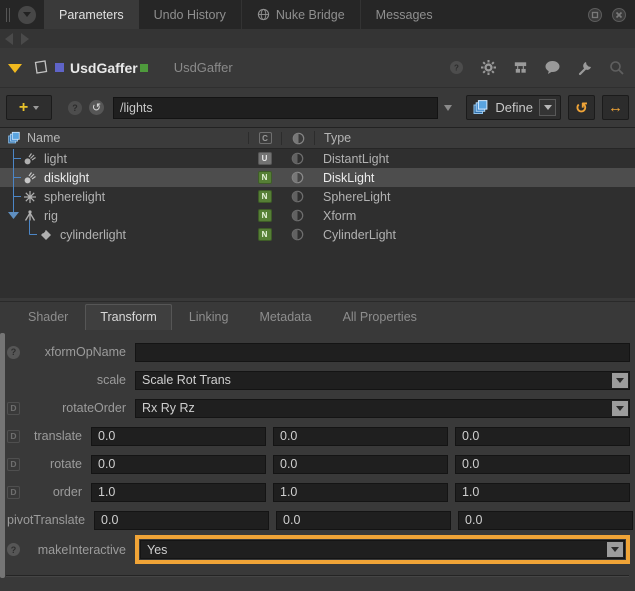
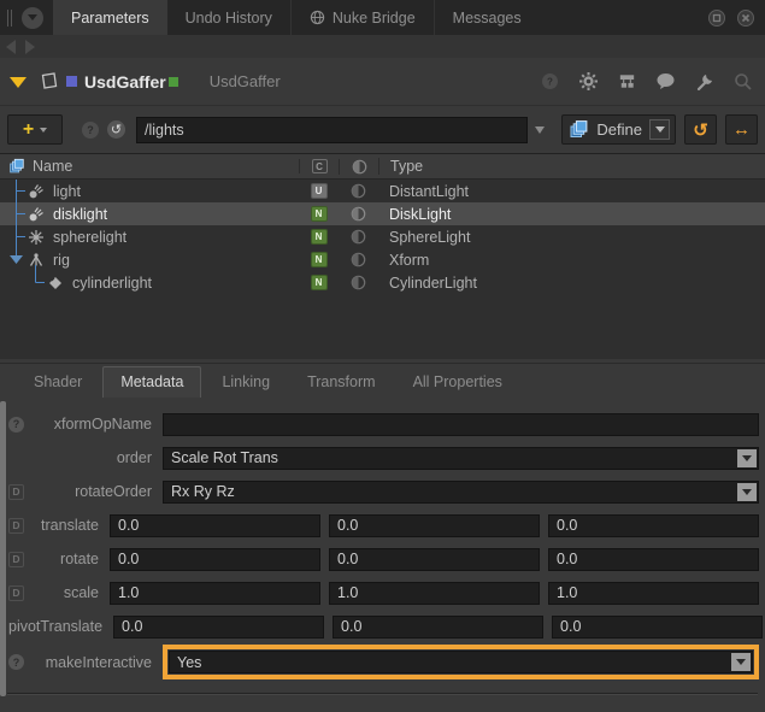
  Parameters
  Undo History
  Nuke Bridge
  Messages
  UsdGaffer
  UsdGaffer
  ?
  +
  ?
  ↺
  /lights
  Define
  ↺
  ↔
  Name
  C
  Type
  light
  U
  DistantLight
  disklight
  N
  DiskLight
  spherelight
  N
  SphereLight
  rig
  N
  Xform
  cylinderlight
  N
  CylinderLight
  Shader
- Transform
+ Metadata
  Linking
- Metadata
+ Transform
  All Properties
  ?
  xformOpName
- scale
+ order
  Scale Rot Trans
  D
  rotateOrder
  Rx Ry Rz
  D
  translate
  0.0
  0.0
  0.0
  D
  rotate
  0.0
  0.0
  0.0
  D
- order
+ scale
  1.0
  1.0
  1.0
  pivotTranslate
  0.0
  0.0
  0.0
  ?
  makeInteractive
  Yes
